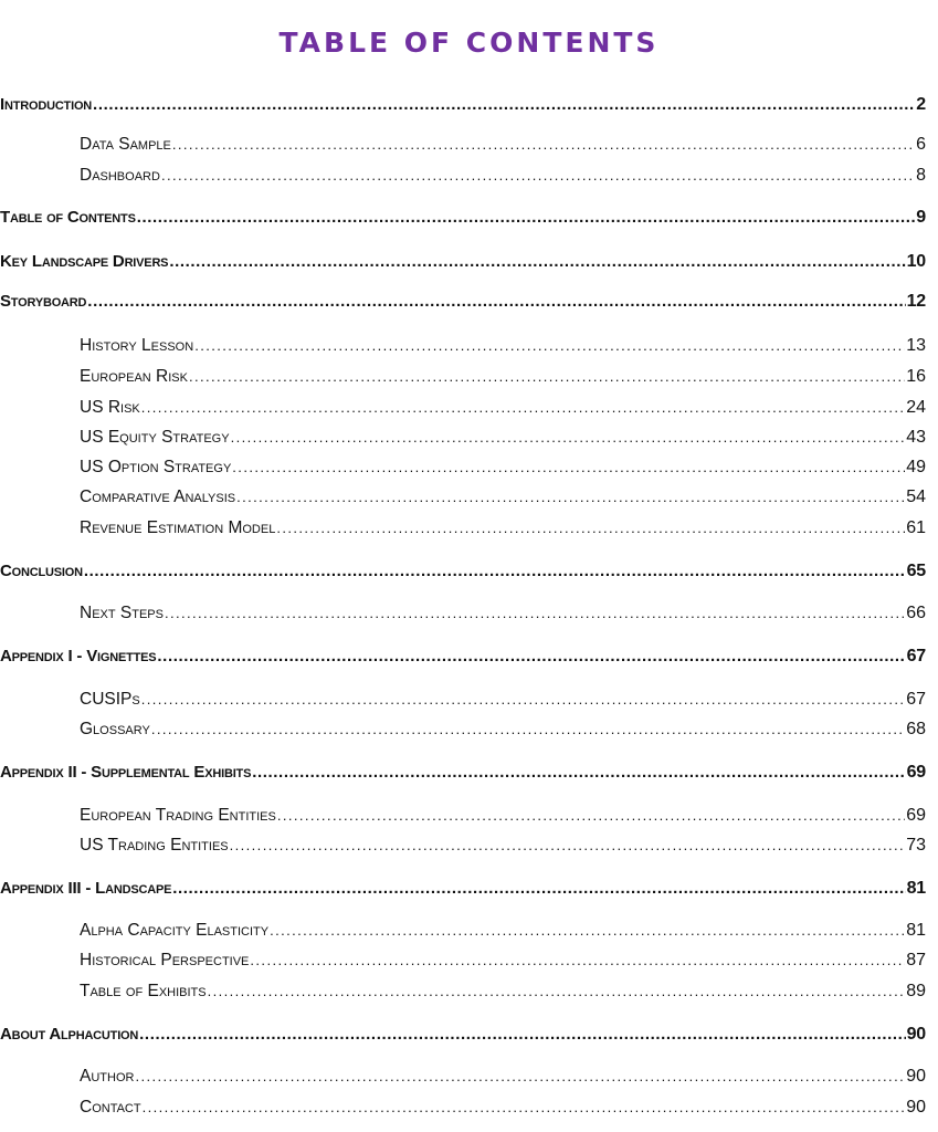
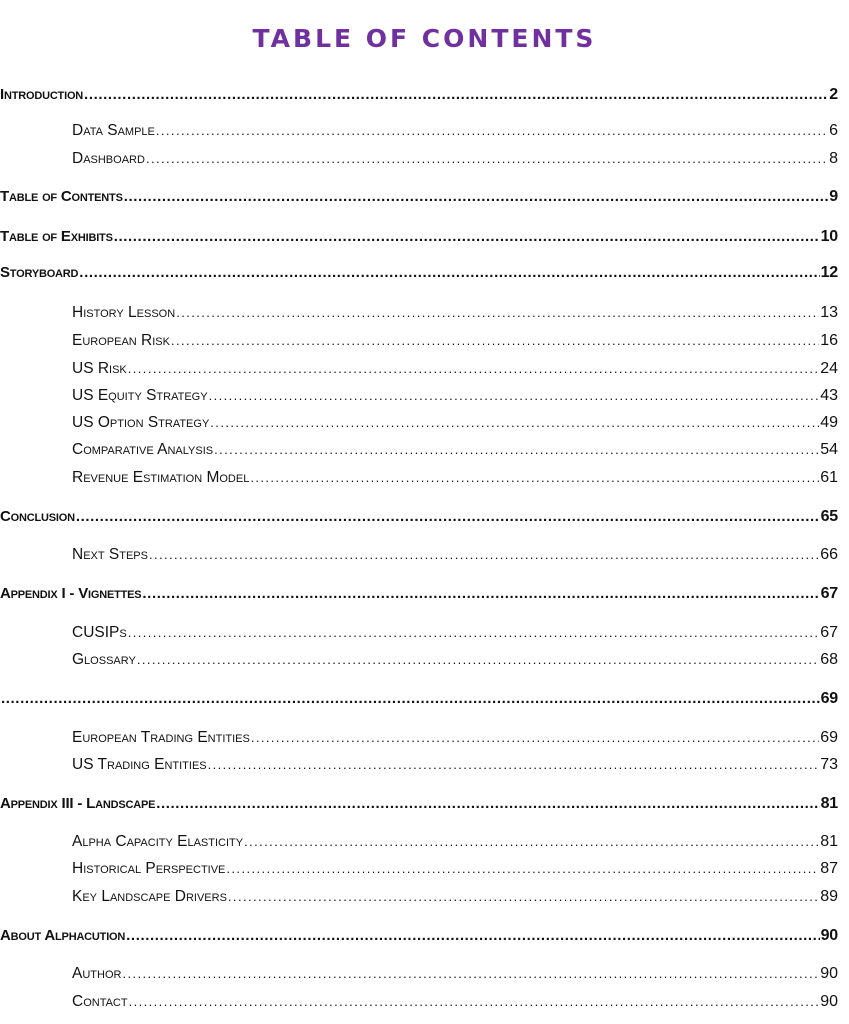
  TABLE OF CONTENTS
  Introduction
  2
  Data Sample
  6
  Dashboard
  8
  Table of Contents
  9
- Key Landscape Drivers
+ Table of Exhibits
  10
  Storyboard
  12
  History Lesson
  13
  European Risk
  16
  US Risk
  24
  US Equity Strategy
  43
  US Option Strategy
  49
  Comparative Analysis
  54
  Revenue Estimation Model
  61
  Conclusion
  65
  Next Steps
  66
  Appendix I - Vignettes
  67
  CUSIPs
  67
  Glossary
  68
- Appendix II - Supplemental Exhibits
  69
  European Trading Entities
  69
  US Trading Entities
  73
  Appendix III - Landscape
  81
  Alpha Capacity Elasticity
  81
  Historical Perspective
  87
- Table of Exhibits
+ Key Landscape Drivers
  89
  About Alphacution
  90
  Author
  90
  Contact
  90
